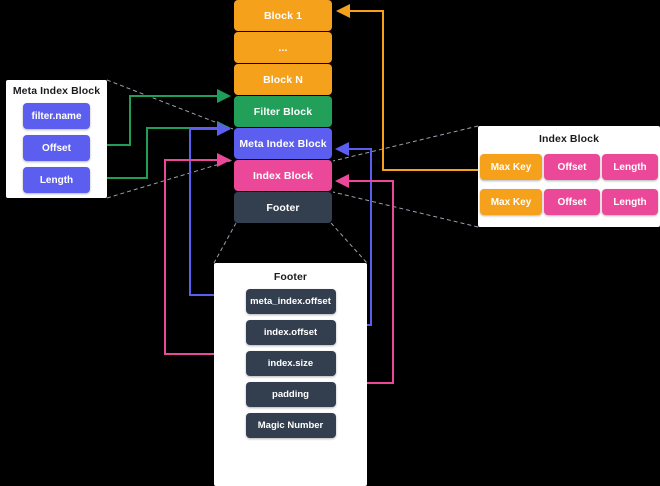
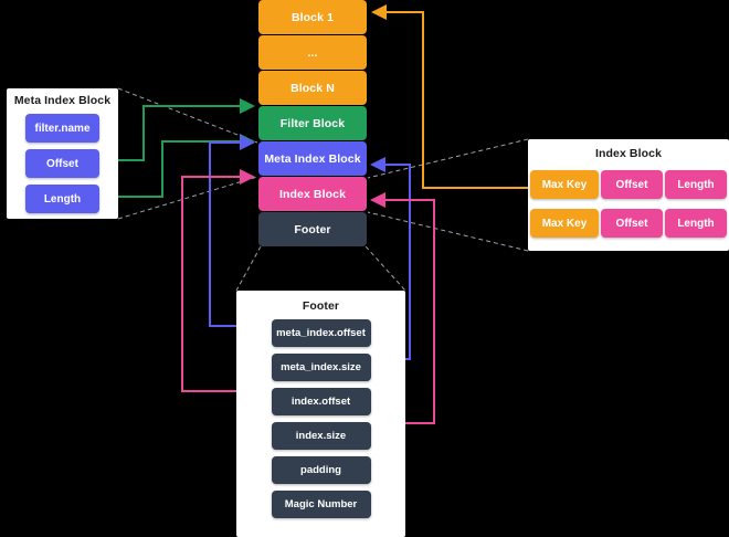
  Block 1
  ...
  Block N
  Filter Block
  Meta Index Block
  Index Block
  Footer
  Meta Index Block
  filter.name
  Offset
  Length
  Index Block
  Max Key
  Offset
  Length
  Max Key
  Offset
  Length
  Footer
  meta_index.offset
+ meta_index.size
  index.offset
  index.size
  padding
  Magic Number
